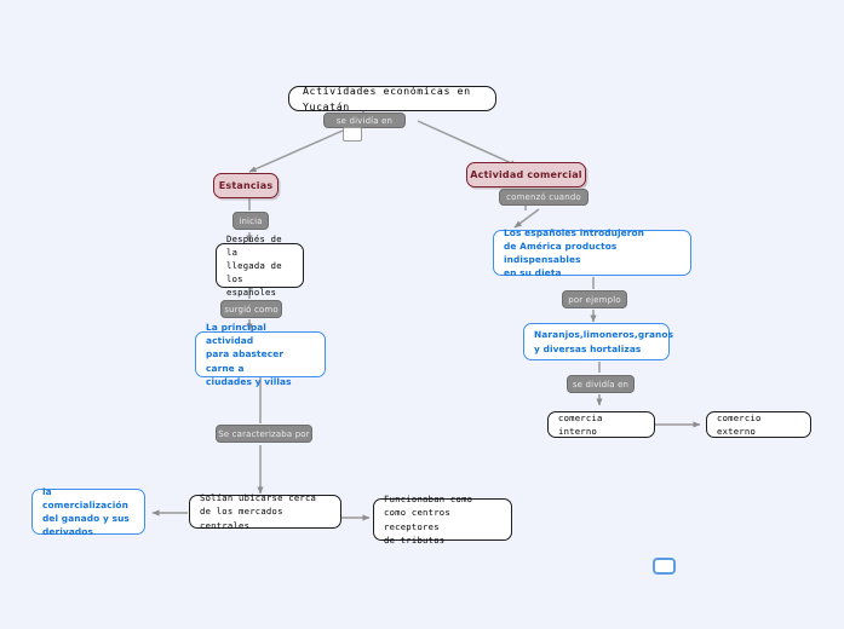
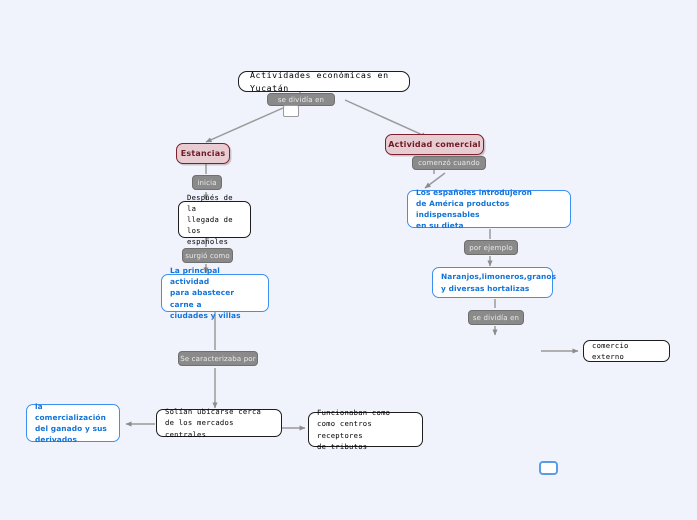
  Actividades económicas en Yucatán
  se dividía en
  Estancias
  inicia
  Después de la
  llegada de los
  españoles
  surgió como
  La principal actividad
  para abastecer carne a
  ciudades y villas
  Se caracterizaba por
  Solían ubicarse cerca
  de los mercados centrales
  la comercialización
  del ganado y sus
  derivados
  Funcionaban como
  como centros receptores
  de tributos
  Actividad comercial
  comenzó cuando
  Los españoles introdujeron
  de América productos indispensables
  en su dieta
  por ejemplo
  Naranjos,limoneros,granos
  y diversas hortalizas
  se dividía en
- comercia interno
  comercio externo
